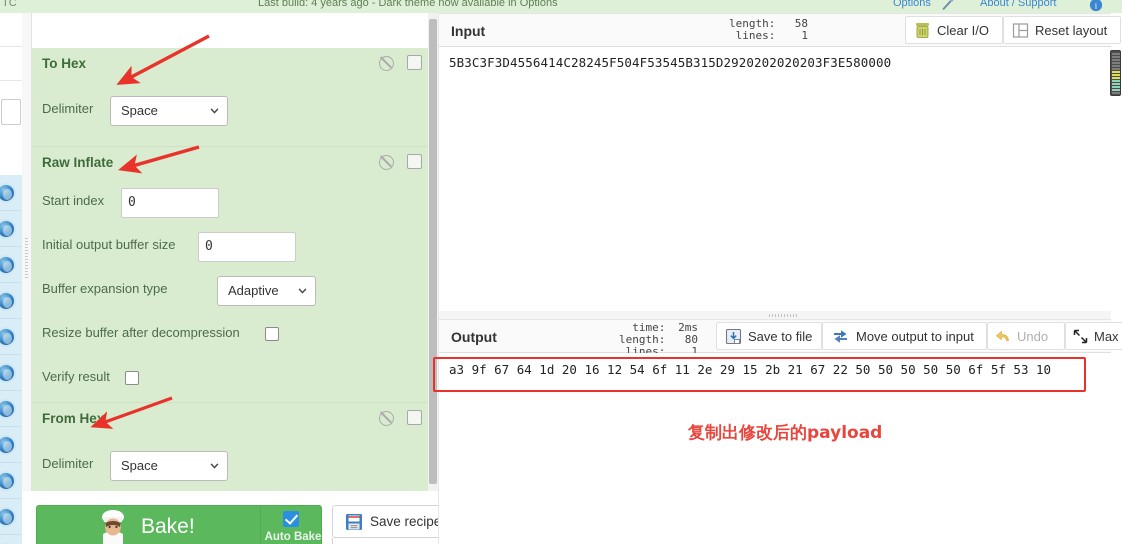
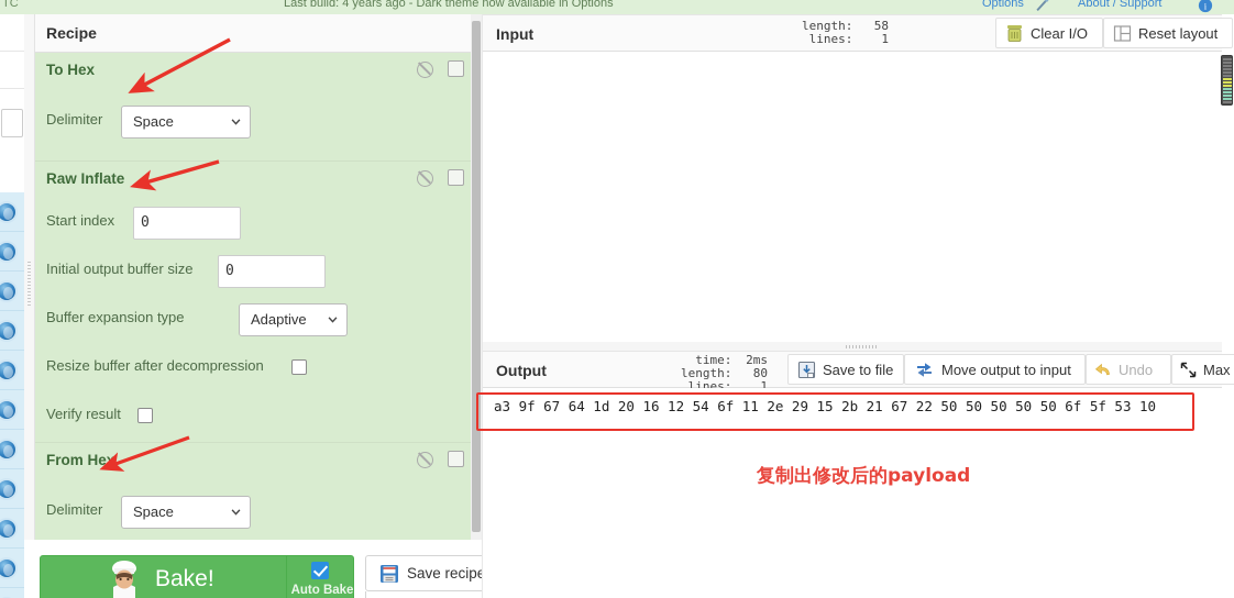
  TC
  Last build: 4 years ago - Dark theme now available in Options
  Options
  About / Support
  i
+ Recipe
  To Hex
  Delimiter
  Space
  Raw Inflate
  Start index
  0
  Initial output buffer size
  0
  Buffer expansion type
  Adaptive
  Resize buffer after decompression
  Verify result
  From Hex
  Delimiter
  Space
  Bake!
  Auto Bake
  Save recip
  Input
  length: 58
  lines: 1
  Clear I/O
  Reset layout
- 5B3C3F3D4556414C28245F504F53545B315D2920202020203F3E580000
  Output
  time: 2ms
  length: 80
  lines: 1
  Save to file
  Move output to input
  Undo
  Max
  a3 9f 67 64 1d 20 16 12 54 6f 11 2e 29 15 2b 21 67 22 50 50 50 50 50 6f 5f 53 10
  复制出修改后的payload
